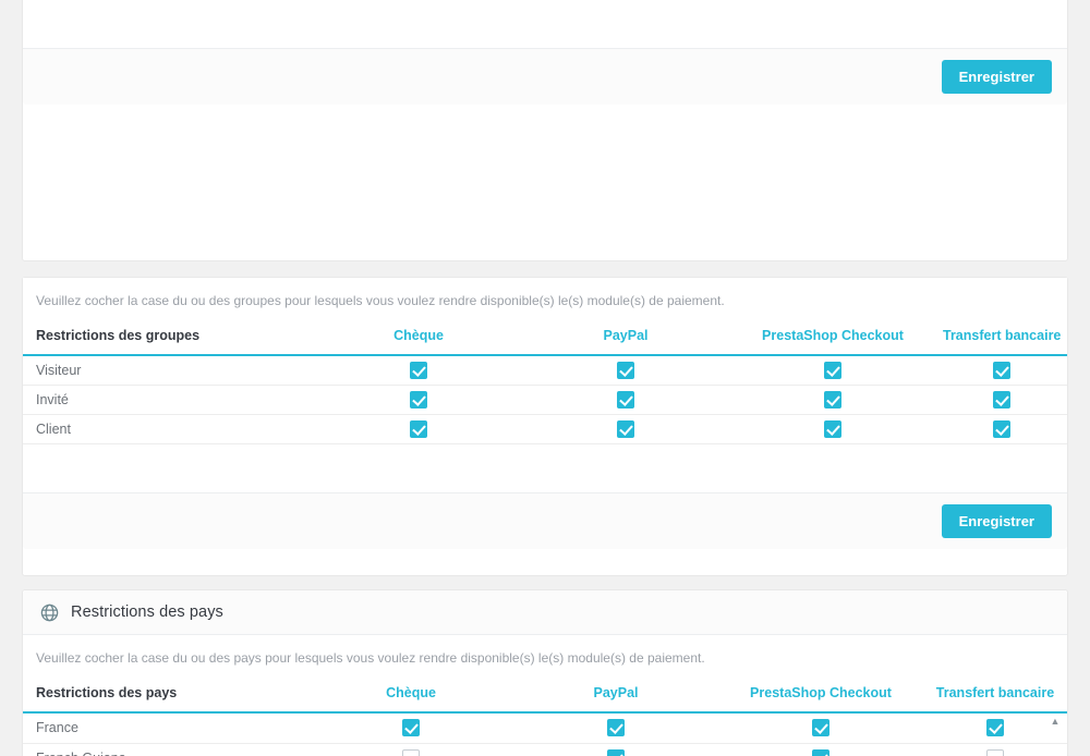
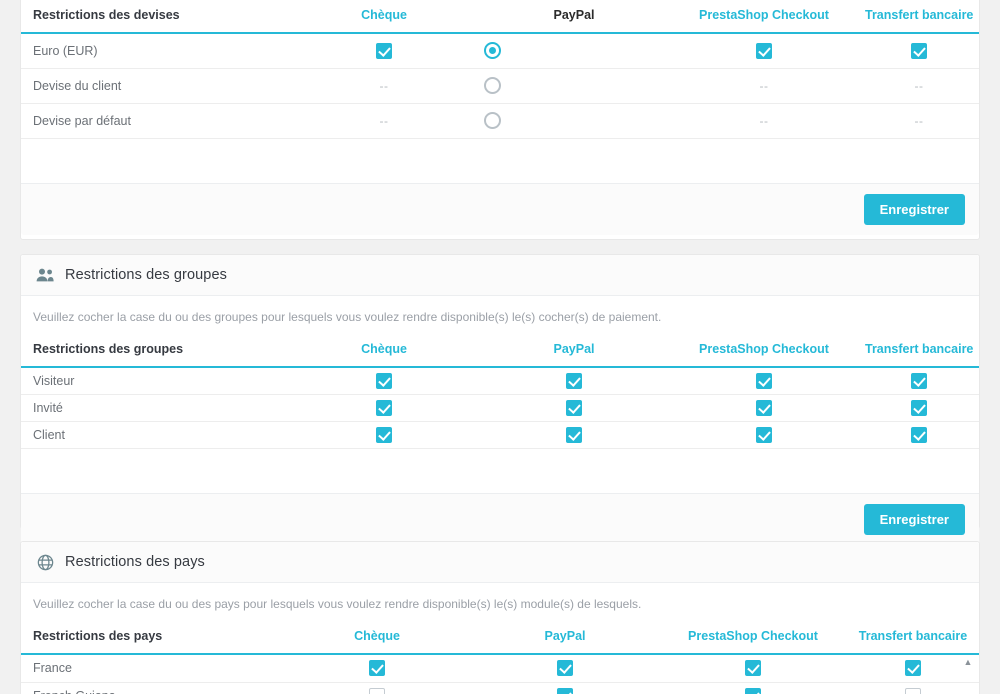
+ Restrictions des devises	Chèque	PayPal	PrestaShop Checkout	Transfert bancaire
+ Euro (EUR)
+ Devise du client	--		--	--
+ Devise par défaut	--		--	--
  Enregistrer
+ Restrictions des groupes
- Veuillez cocher la case du ou des groupes pour lesquels vous voulez rendre disponible(s) le(s) module(s) de paiement.
+ Veuillez cocher la case du ou des groupes pour lesquels vous voulez rendre disponible(s) le(s) cocher(s) de paiement.
  Restrictions des groupes	Chèque	PayPal	PrestaShop Checkout	Transfert bancaire
  Visiteur
  Invité
  Client
  Enregistrer
  Restrictions des pays
- Veuillez cocher la case du ou des pays pour lesquels vous voulez rendre disponible(s) le(s) module(s) de paiement.
+ Veuillez cocher la case du ou des pays pour lesquels vous voulez rendre disponible(s) le(s) module(s) de lesquels.
  Restrictions des pays	Chèque	PayPal	PrestaShop Checkout	Transfert bancaire
  ▲
  France
